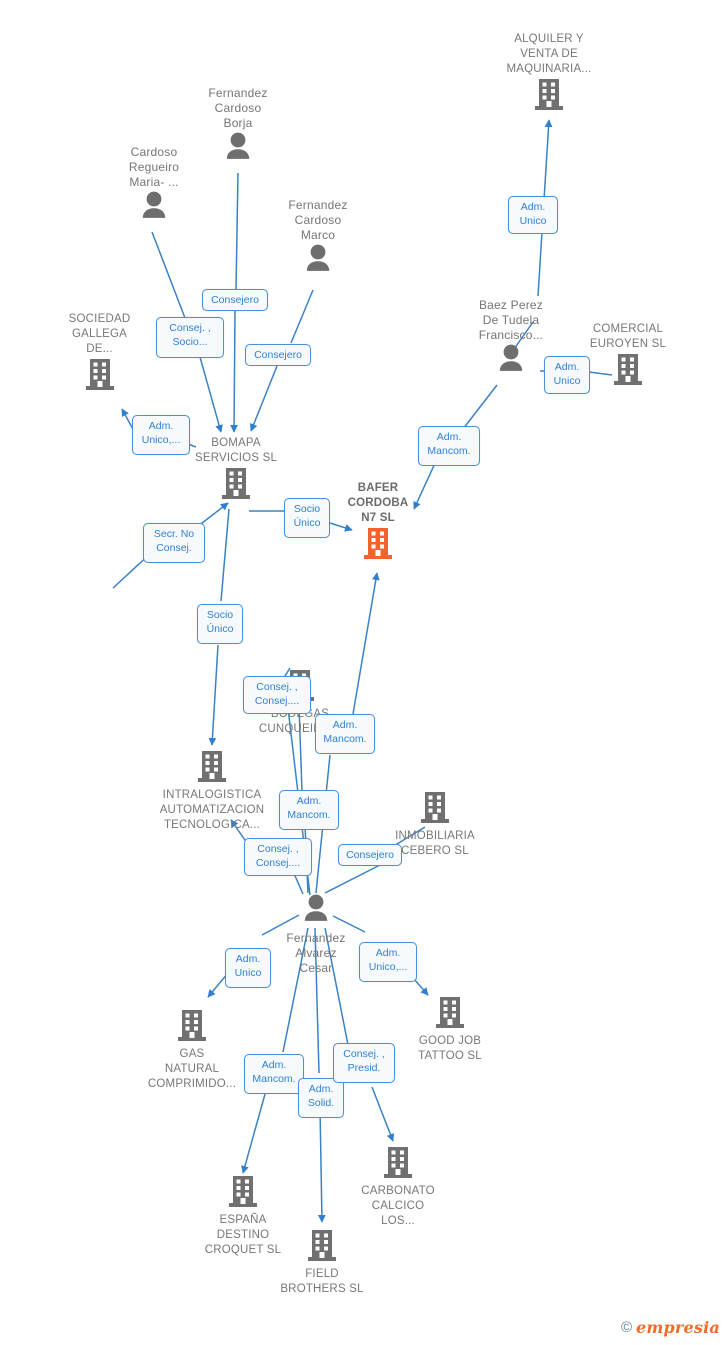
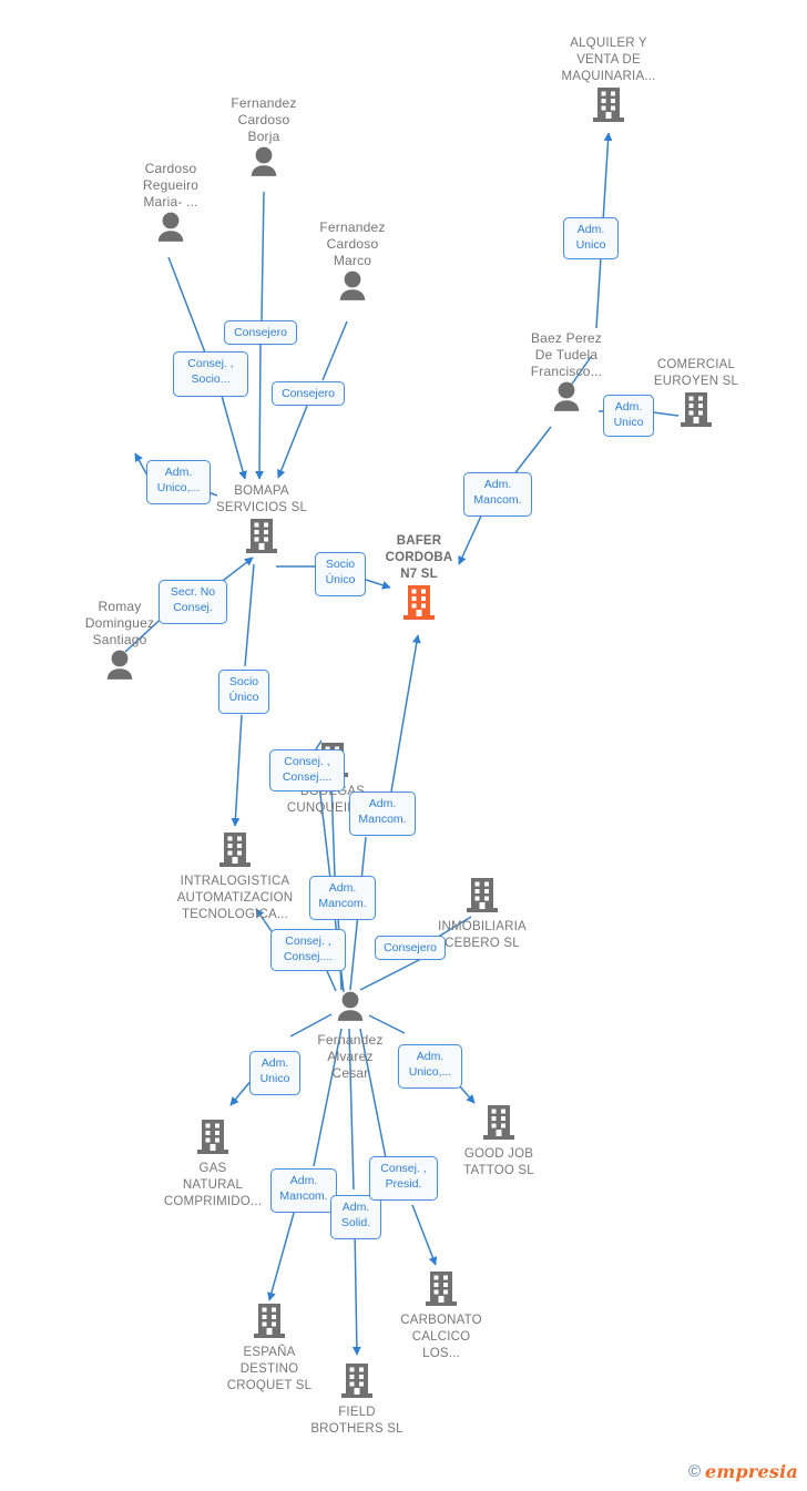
  ALQUILER Y
  VENTA DE
  MAQUINARIA...
  Fernandez
  Cardoso
  Borja
  Cardoso
  Regueiro
  Maria- ...
  Fernandez
  Cardoso
  Marco
- SOCIEDAD
- GALLEGA
- DE...
  Baez Perez
  De Tudela
  Francisco...
  COMERCIAL
  EUROYEN SL
  BOMAPA
  SERVICIOS SL
  BAFER
  CORDOBA
  N7 SL
+ Romay
+ Dominguez
+ Santiago
  BODEG
  INTRALOGISTICA
  AUTOMATIZACION
  TECNOLOGICA...
  INMOBILIARIA
  CEBERO SL
  Fernandez
  Alvarez
  Cesar
  GAS
  NATURAL
  COMPRIMIDO...
  GOOD JOB
  TATTOO SL
  ESPAÑA
  DESTINO
  CROQUET SL
  FIELD
  BROTHERS SL
  CARBONATO
  CALCICO
  LOS...
  Consejero
  Consej. ,
  Socio...
  Consejero
  Adm.
  Unico,...
  Adm.
  Unico
  Adm.
  Unico
  Adm.
  Mancom.
  Socio
  Único
  Secr. No
  Consej.
  Socio
  Único
  Consej. ,
  Consej....
  Adm.
  Mancom.
  Adm.
  Mancom.
  Consej. ,
  Consej....
  Consejero
  Adm.
  Unico
  Adm.
  Unico,...
  Adm.
  Mancom.
  Adm.
  Solid.
  Consej. ,
  Presid.
  ©
  empresia
